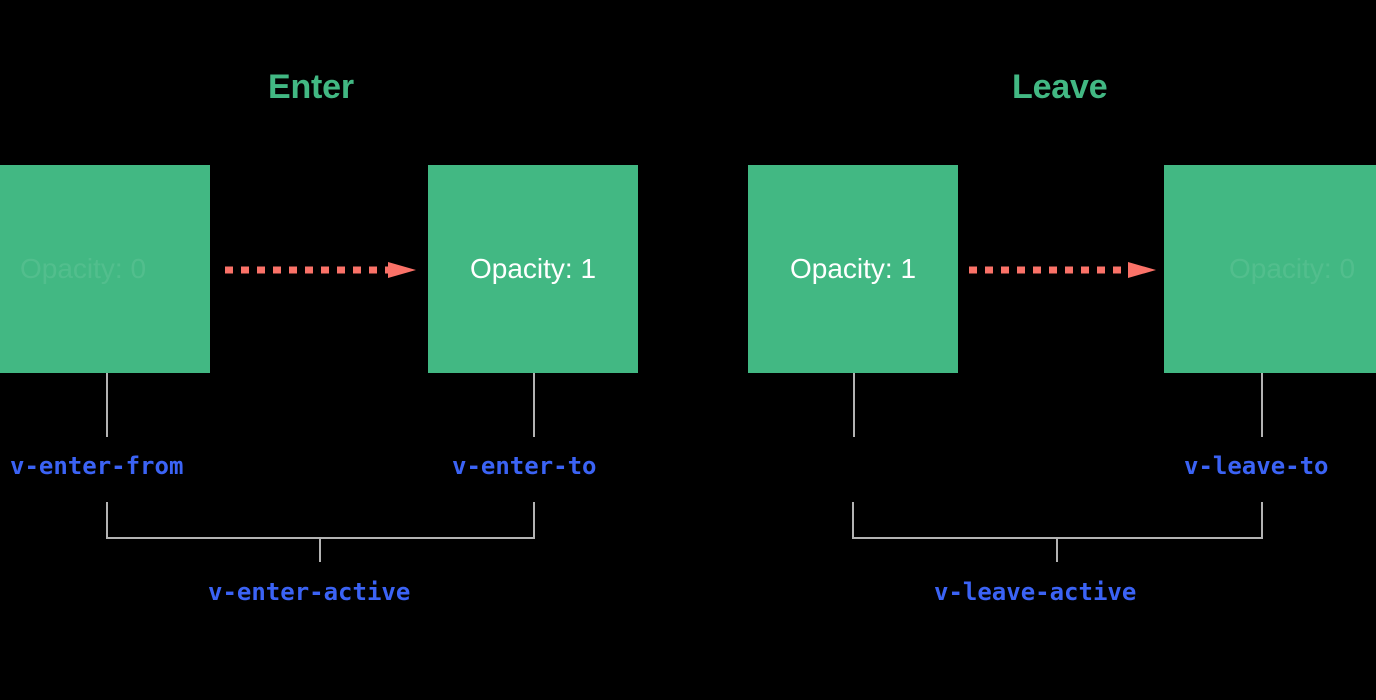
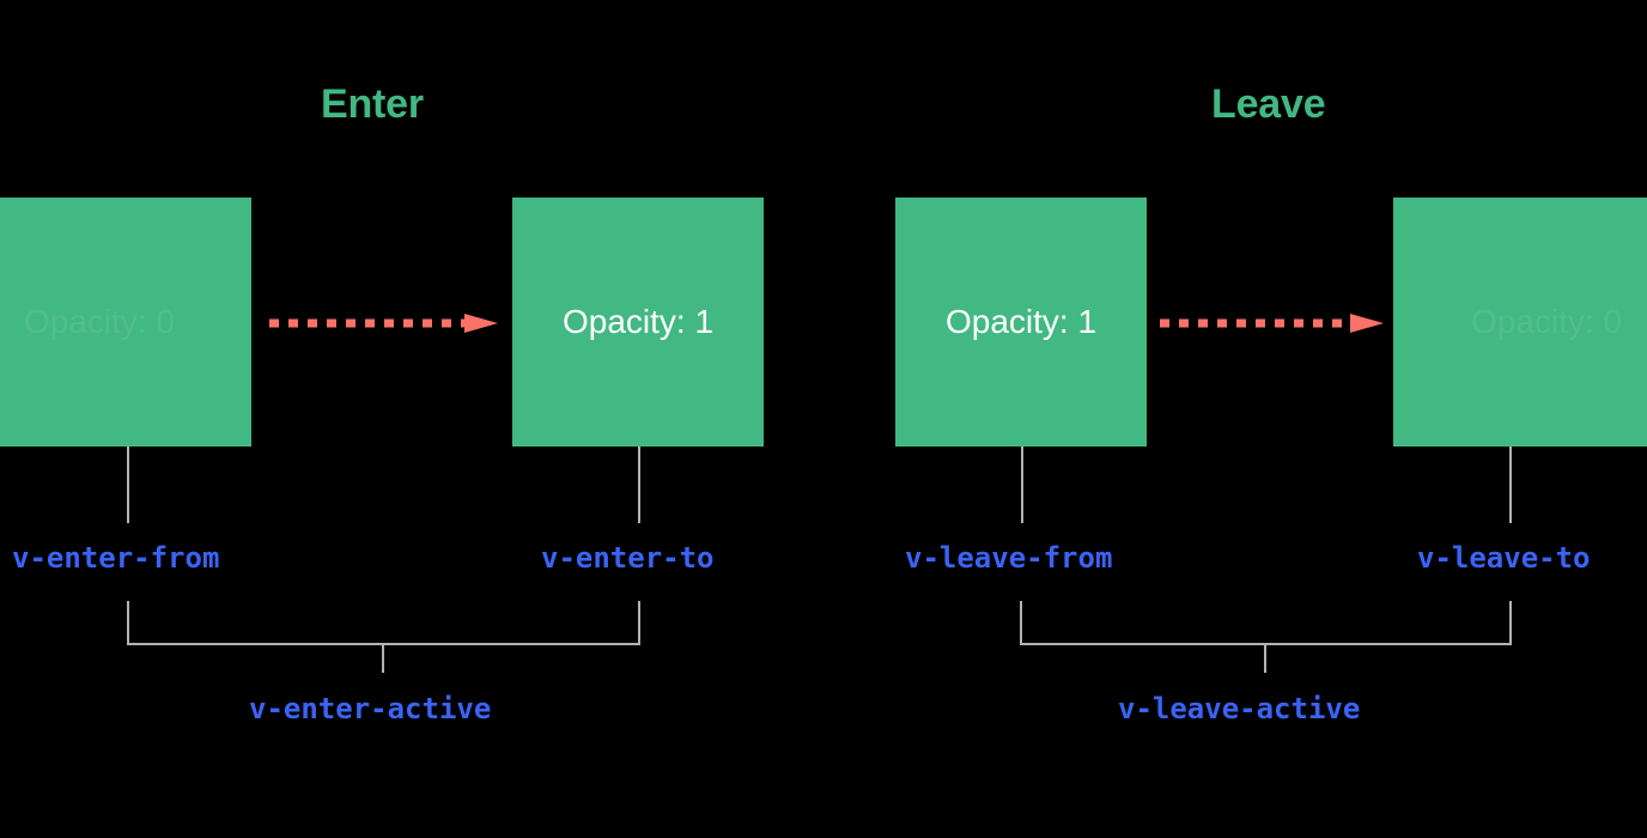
  Enter
  Leave
  Opacity: 1
  v-enter-from
  v-enter-to
  v-enter-active
  Opacity: 1
+ v-leave-from
  v-leave-to
  v-leave-active
